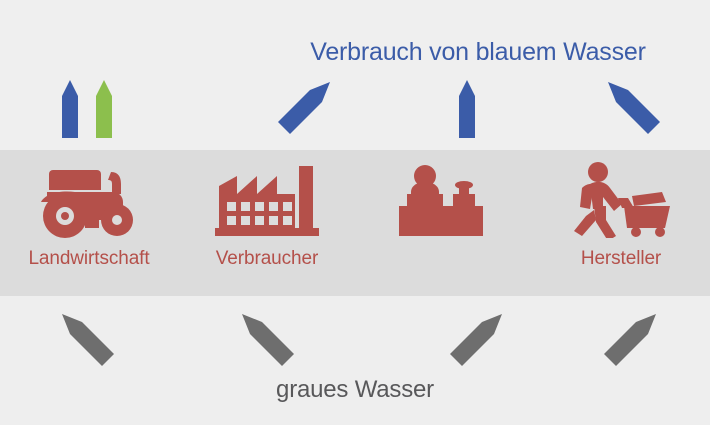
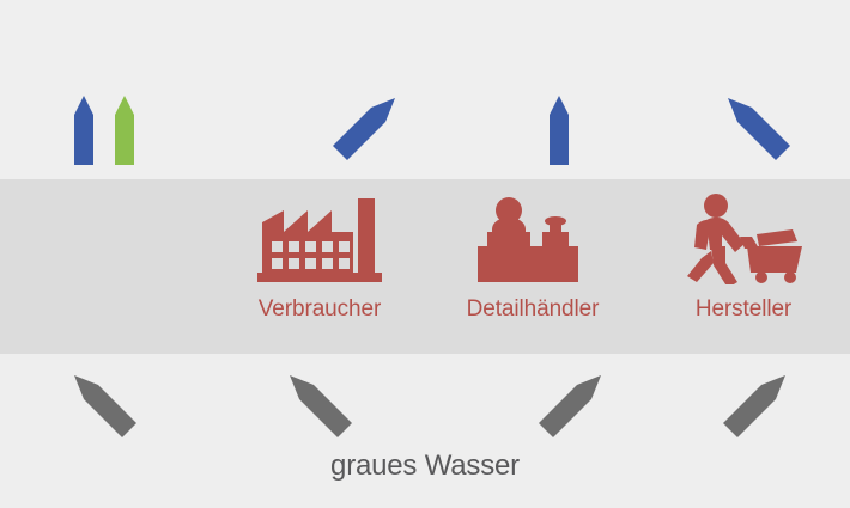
- Verbrauch von blauem Wasser
- Landwirtschaft
  Verbraucher
+ Detailhändler
  Hersteller
  graues Wasser
